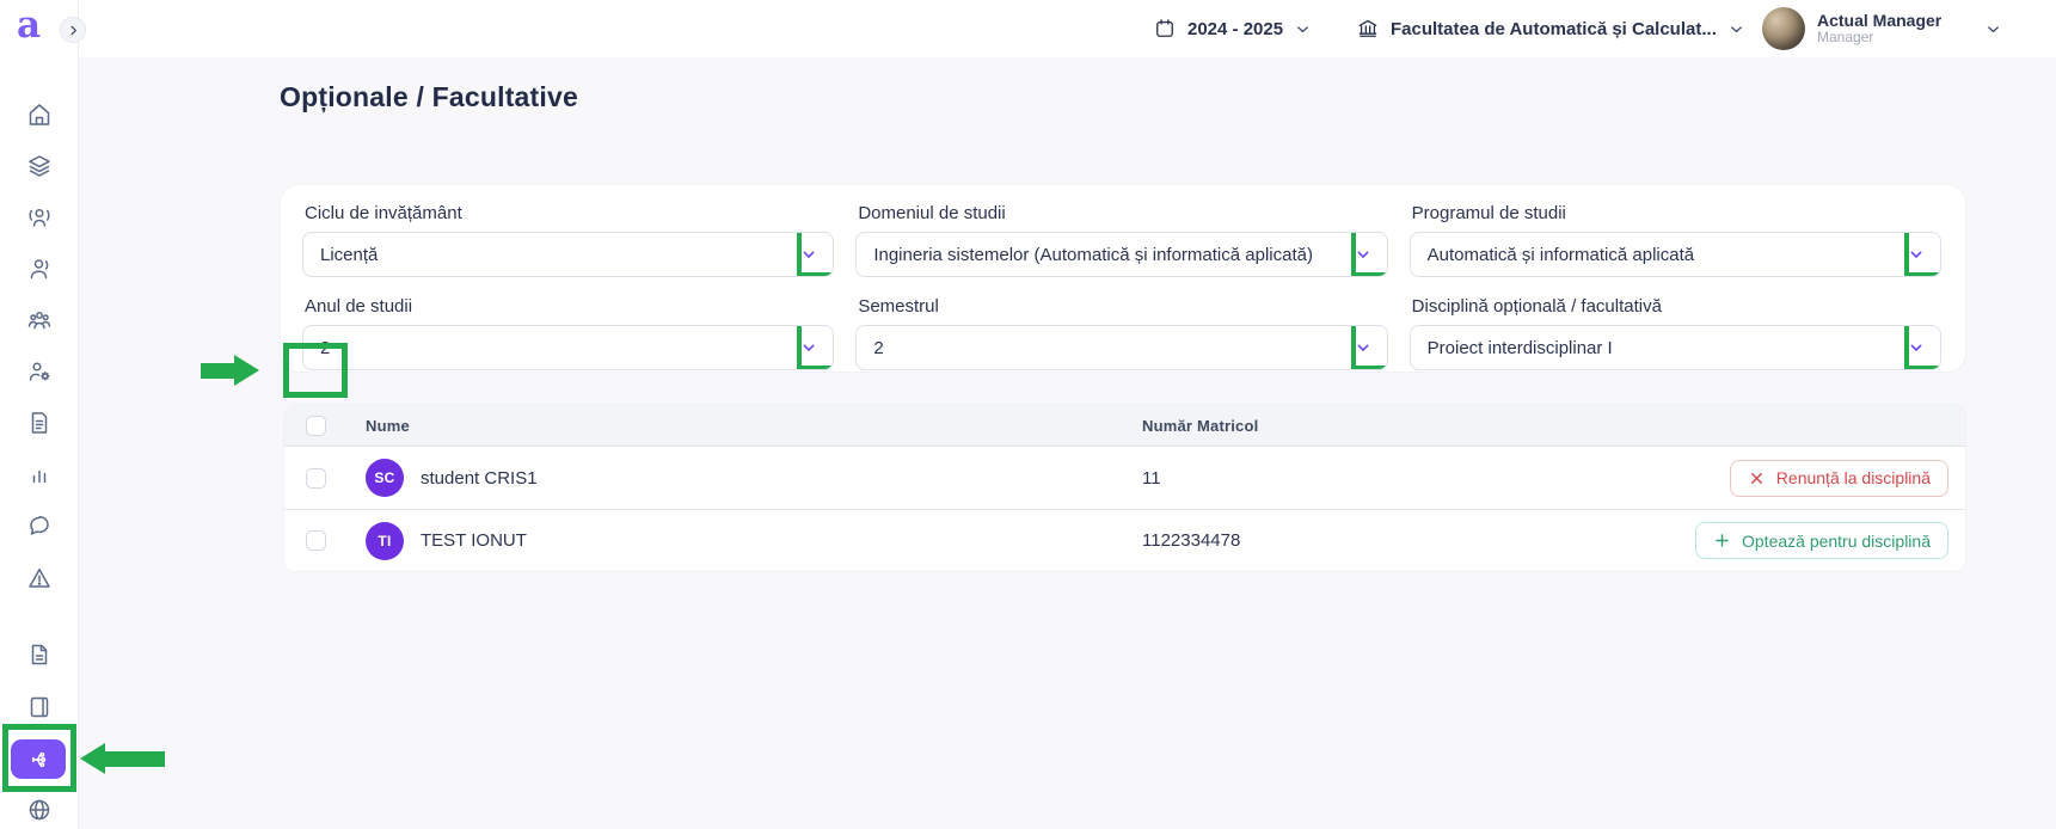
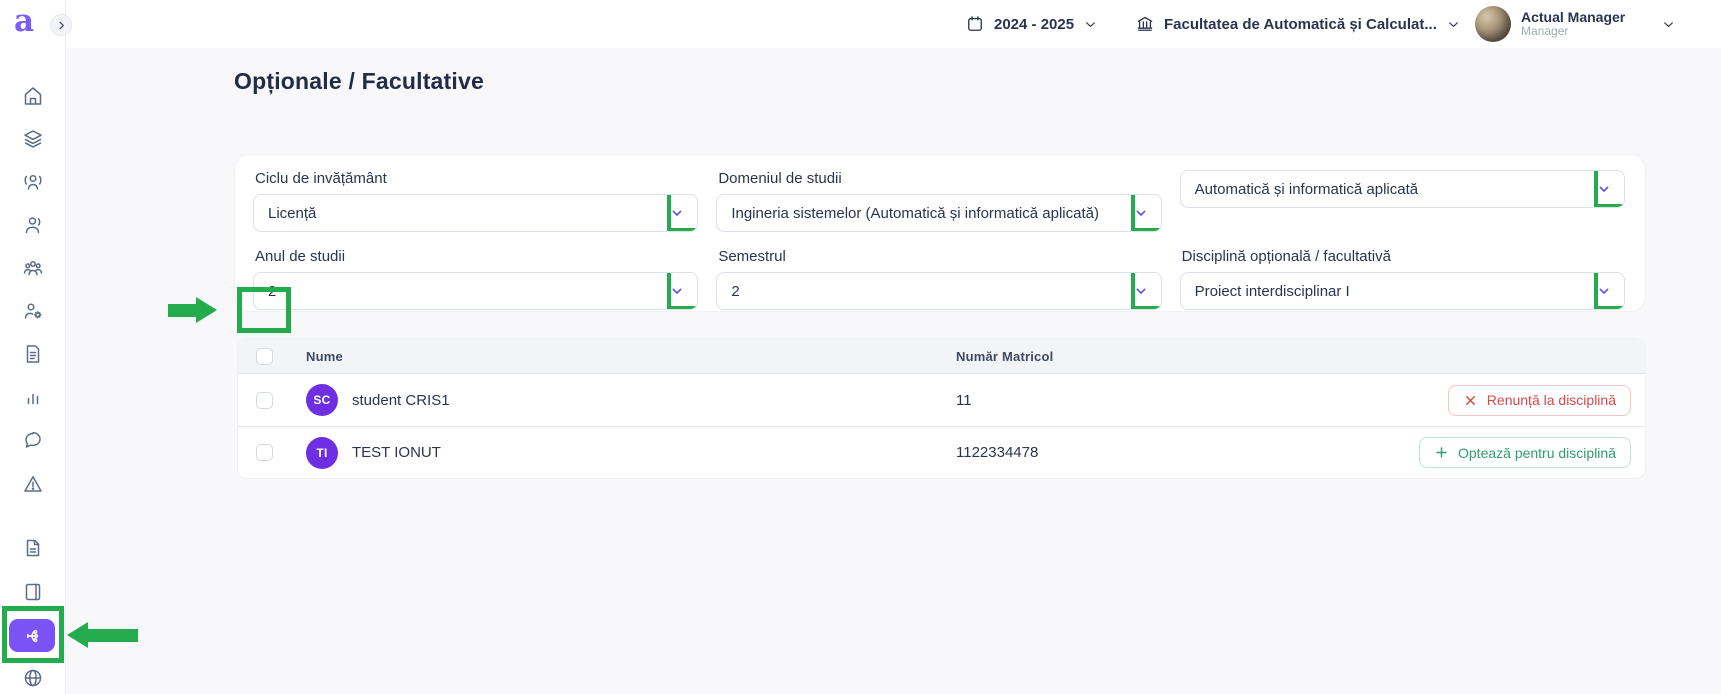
  a
  2024 - 2025
  Facultatea de Automatică și Calculat...
  Actual Manager
  Manager
  Opționale / Facultative
  Ciclu de invățământ
  Licență
  Domeniul de studii
  Ingineria sistemelor (Automatică și informatică aplicată)
- Programul de studii
  Automatică și informatică aplicată
  Anul de studii
  2
  Semestrul
  2
  Disciplină opțională / facultativă
  Proiect interdisciplinar I
  Nume
  Număr Matricol
  SC
  student CRIS1
  11
  Renunță la disciplină
  TI
  TEST IONUT
  1122334478
  Optează pentru disciplină
